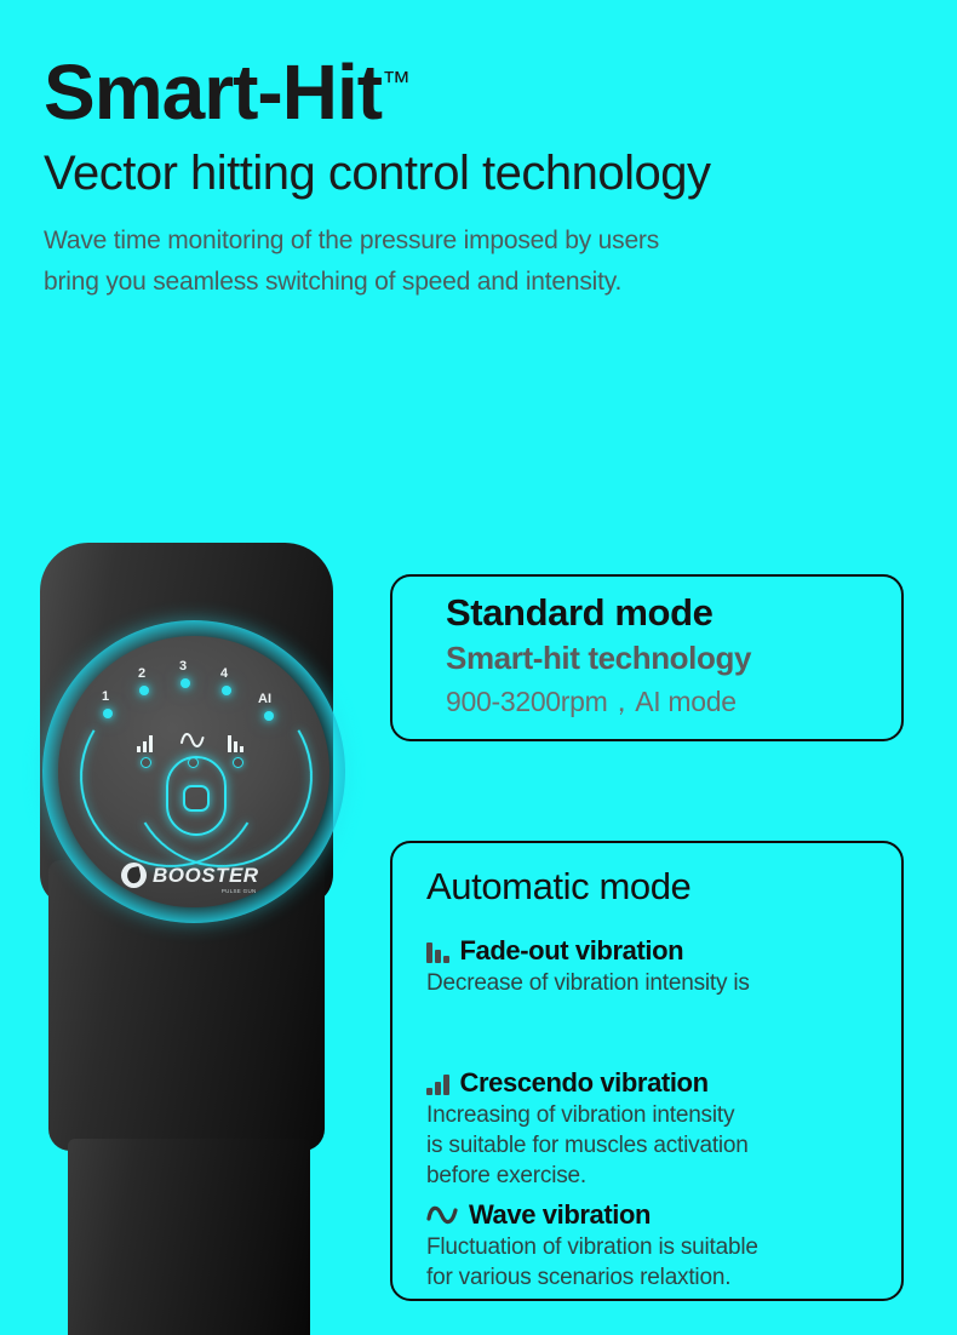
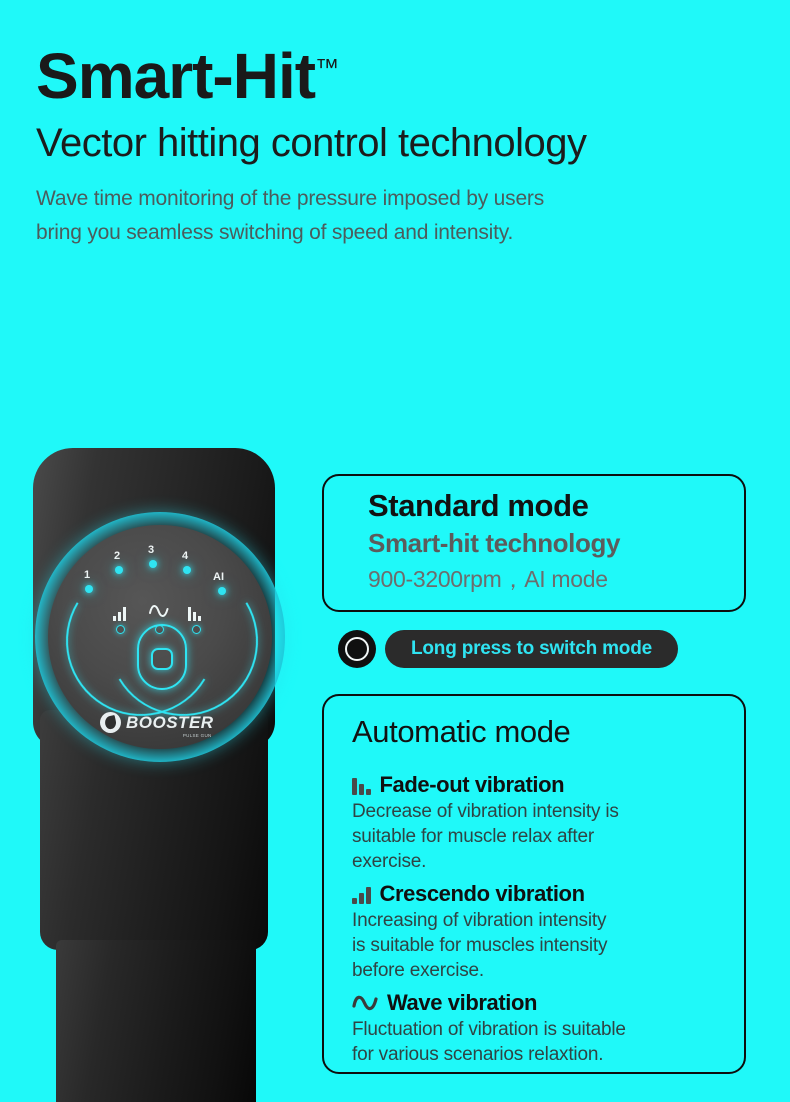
  Smart-Hit™
  Vector hitting control technology
  Wave time monitoring of the pressure imposed by users
  bring you seamless switching of speed and intensity.
  1
  2
  3
  4
  AI
  BOOSTER
  Standard mode
  Smart-hit technology
  900-3200rpm，AI mode
+ Long press to switch mode
  Automatic mode
  Fade-out vibration
  Decrease of vibration intensity is
+ suitable for muscle relax after
+ exercise.
  Crescendo vibration
  Increasing of vibration intensity
- is suitable for muscles activation
+ is suitable for muscles intensity
  before exercise.
  Wave vibration
  Fluctuation of vibration is suitable
  for various scenarios relaxtion.
